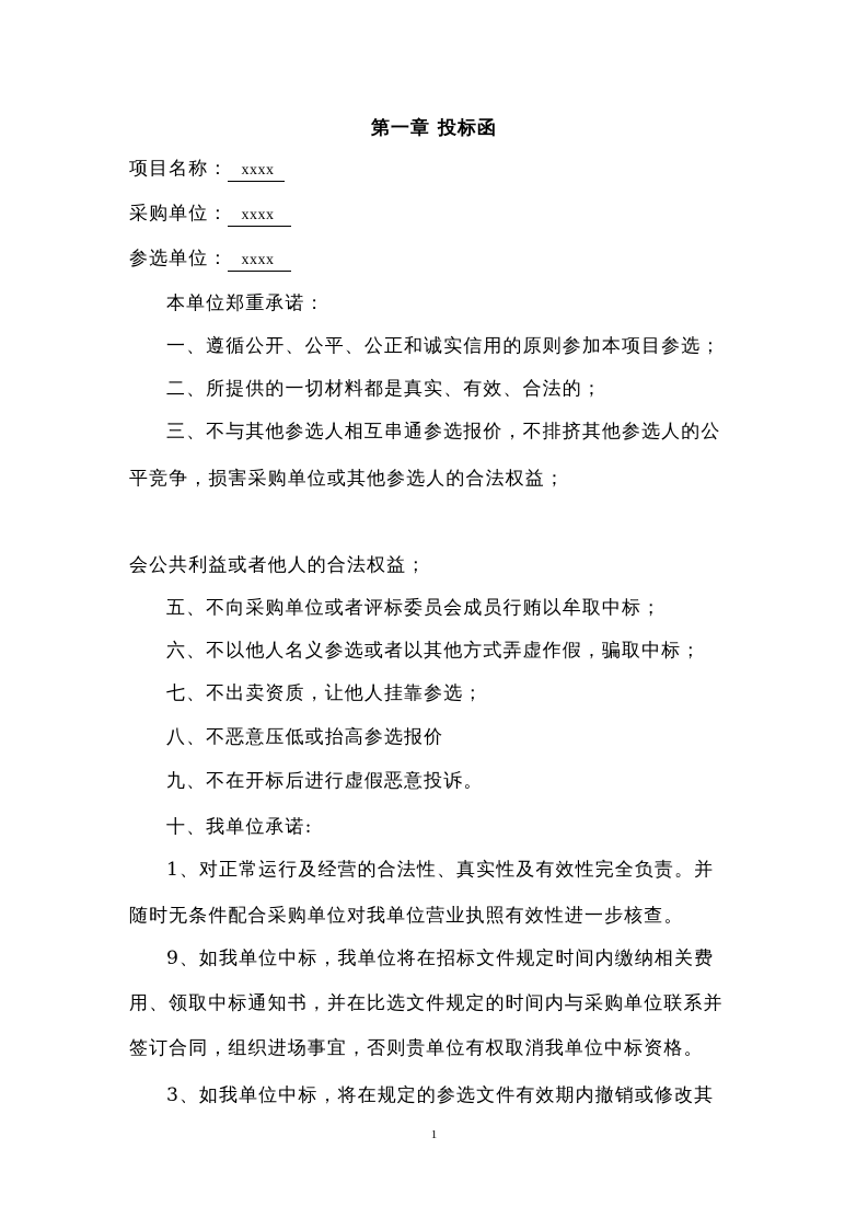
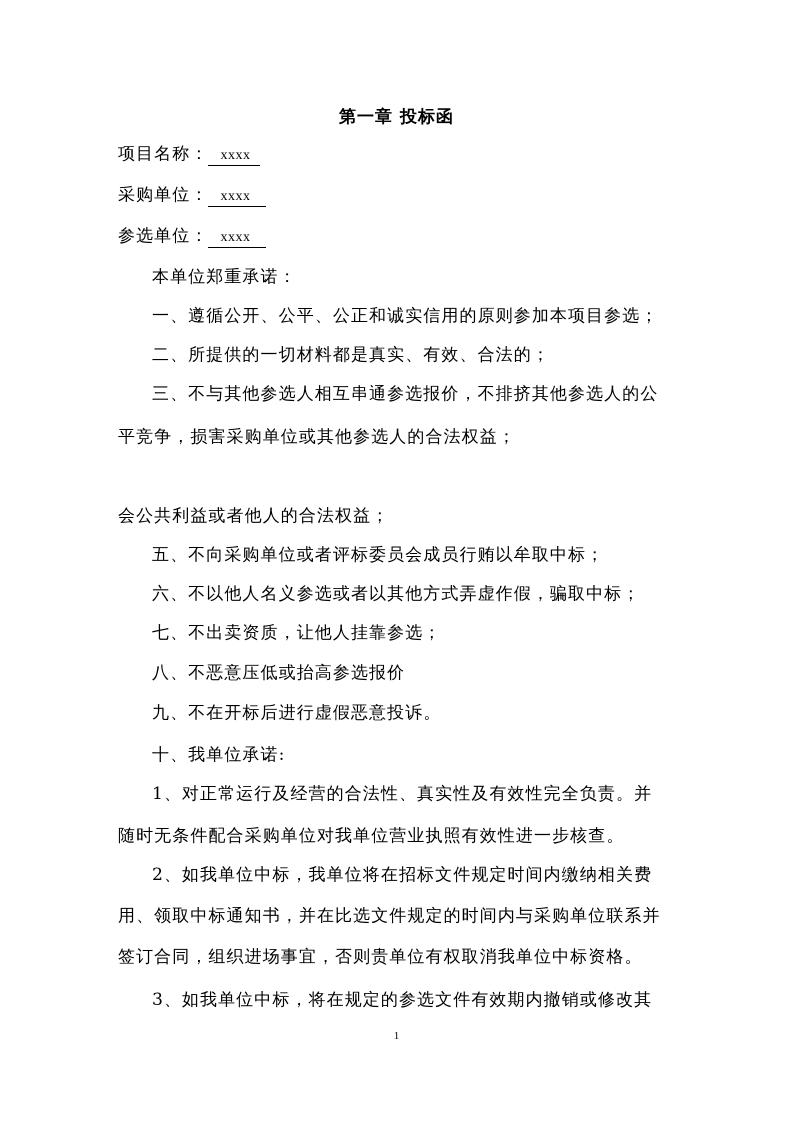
  第一章 投标函
  项目名称： xxxx
  采购单位： xxxx
  参选单位： xxxx
  本单位郑重承诺：
  一、遵循公开、公平、公正和诚实信用的原则参加本项目参选；
  二、所提供的一切材料都是真实、有效、合法的；
  三、不与其他参选人相互串通参选报价，不排挤其他参选人的公
  平竞争，损害采购单位或其他参选人的合法权益；
  会公共利益或者他人的合法权益；
  五、不向采购单位或者评标委员会成员行贿以牟取中标；
  六、不以他人名义参选或者以其他方式弄虚作假，骗取中标；
  七、不出卖资质，让他人挂靠参选；
  八、不恶意压低或抬高参选报价
  九、不在开标后进行虚假恶意投诉。
  十、我单位承诺:
  1、对正常运行及经营的合法性、真实性及有效性完全负责。并
  随时无条件配合采购单位对我单位营业执照有效性进一步核查。
- 9、如我单位中标，我单位将在招标文件规定时间内缴纳相关费
+ 2、如我单位中标，我单位将在招标文件规定时间内缴纳相关费
  用、领取中标通知书，并在比选文件规定的时间内与采购单位联系并
  签订合同，组织进场事宜，否则贵单位有权取消我单位中标资格。
  3、如我单位中标，将在规定的参选文件有效期内撤销或修改其
  1
